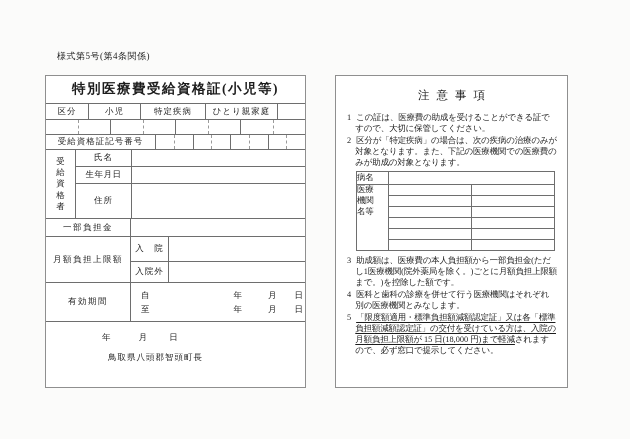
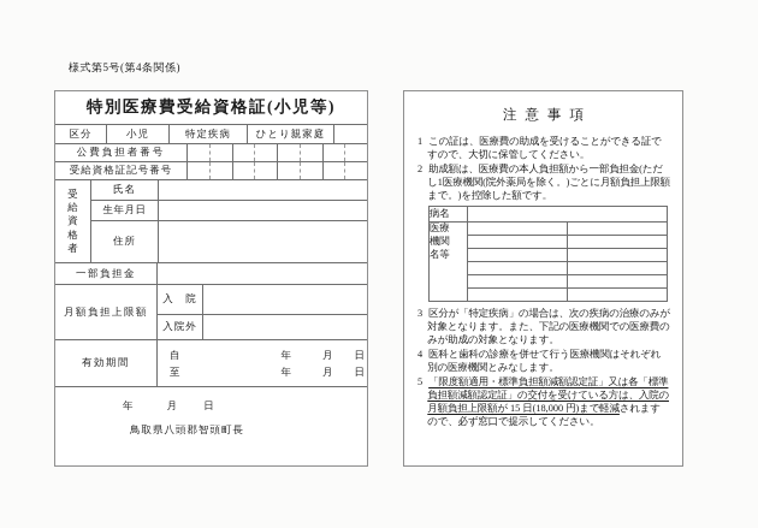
  様式第5号(第4条関係)
  特別医療費受給資格証(小児等)
  区分
  小児
  特定疾病
  ひとり親家庭
+ 公費負担者番号
  受給資格証記号番号
  受給資格者
  氏名
  生年月日
  住所
  一部負担金
  月額負担上限額
  入 院
  入院外
  有効期間
  自
  年
  月
  日
  至
  年
  月
  日
  年 月 日
  鳥取県八頭郡智頭町長
  注意事項
  1 この証は、医療費の助成を受けることができる証ですので、大切に保管してください。
- 2 区分が「特定疾病」の場合は、次の疾病の治療のみが対象となります。また、下記の医療機関での医療費のみが助成の対象となります。
+ 2 助成額は、医療費の本人負担額から一部負担金(ただし1医療機関(院外薬局を除く。)ごとに月額負担上限額まで。)を控除した額です。
  病名
  医療機関名等
- 3 助成額は、医療費の本人負担額から一部負担金(ただし1医療機関(院外薬局を除く。)ごとに月額負担上限額まで。)を控除した額です。
+ 3 区分が「特定疾病」の場合は、次の疾病の治療のみが対象となります。また、下記の医療機関での医療費のみが助成の対象となります。
  4 医科と歯科の診療を併せて行う医療機関はそれぞれ別の医療機関とみなします。
  5 「限度額適用・標準負担額減額認定証」又は各「標準負担額減額認定証」の交付を受けている方は、入院の月額負担上限額が 15 日(18,000 円)まで軽減されますので、必ず窓口で提示してください。
